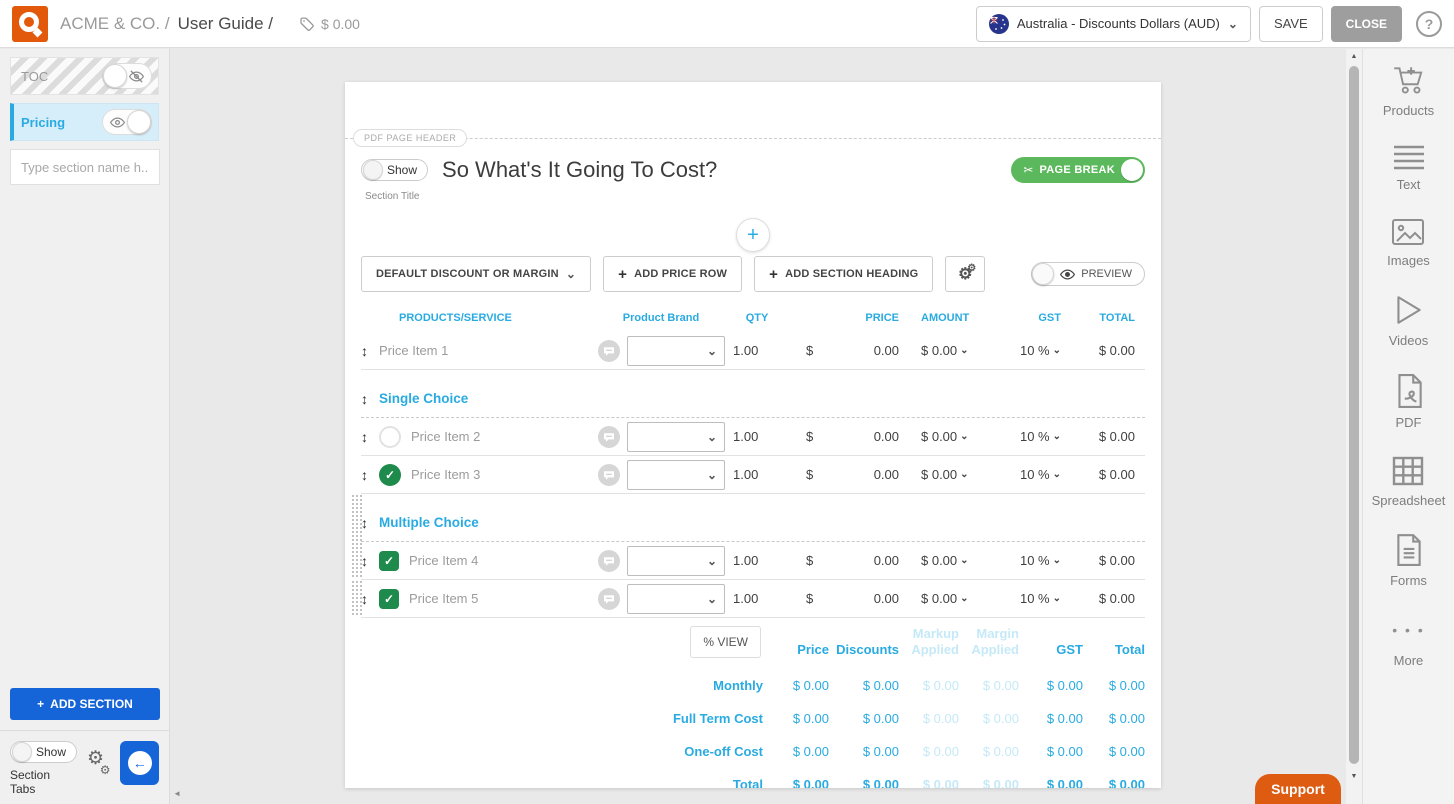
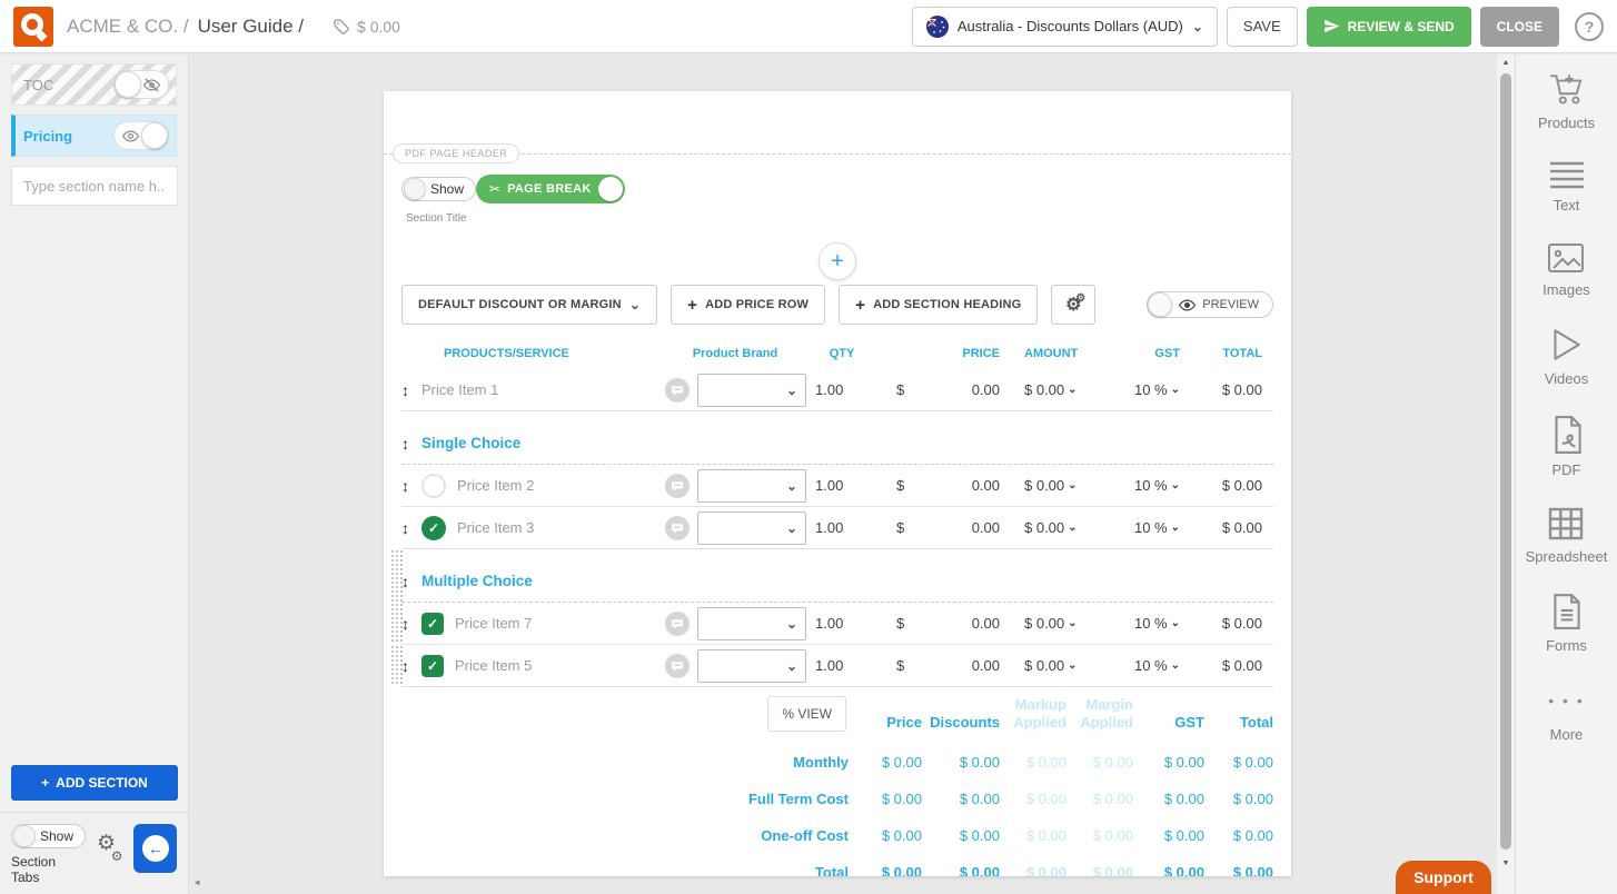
  ACME & CO. /
  User Guide /
  $ 0.00
  Australia - Discounts Dollars (AUD)
  ⌄
  SAVE
+ REVIEW & SEND
  CLOSE
  ?
  TOC
  Pricing
  Type section name h..
  +
  ADD SECTION
  Show
  Section Tabs
  ⚙
  ⚙
  ←
  ◄
  PDF PAGE HEADER
  Show
- So What's It Going To Cost?
  ✂
  PAGE BREAK
  Section Title
  +
  DEFAULT DISCOUNT OR MARGIN
  ⌄
  +
  ADD PRICE ROW
  +
  ADD SECTION HEADING
  ⚙
  ⚙
  PREVIEW
  PRODUCTS/SERVICE
  Product Brand
  QTY
  PRICE
  AMOUNT
  GST
  TOTAL
  ↕
  Price Item 1
  ⌄
  1.00
  $
  0.00
  $ 0.00
  ⌄
  10 %
  ⌄
  $ 0.00
  ↕
  Single Choice
  ↕
  Price Item 2
  ⌄
  1.00
  $
  0.00
  $ 0.00
  ⌄
  10 %
  ⌄
  $ 0.00
  ↕
  ✓
  Price Item 3
  ⌄
  1.00
  $
  0.00
  $ 0.00
  ⌄
  10 %
  ⌄
  $ 0.00
  ↕
  Multiple Choice
  ↕
  ✓
- Price Item 4
+ Price Item 7
  ⌄
  1.00
  $
  0.00
  $ 0.00
  ⌄
  10 %
  ⌄
  $ 0.00
  ↕
  ✓
  Price Item 5
  ⌄
  1.00
  $
  0.00
  $ 0.00
  ⌄
  10 %
  ⌄
  $ 0.00
  % VIEW
  Price
  Discounts
  Markup Applied
  Margin Applied
  GST
  Total
  Monthly
  $ 0.00
  $ 0.00
  $ 0.00
  $ 0.00
  $ 0.00
  $ 0.00
  Full Term Cost
  $ 0.00
  $ 0.00
  $ 0.00
  $ 0.00
  $ 0.00
  $ 0.00
  One-off Cost
  $ 0.00
  $ 0.00
  $ 0.00
  $ 0.00
  $ 0.00
  $ 0.00
  Total
  $ 0.00
  $ 0.00
  $ 0.00
  $ 0.00
  $ 0.00
  $ 0.00
  Products
  Text
  Images
  Videos
  PDF
  Spreadsheet
  Forms
  • • •
  More
  Support
